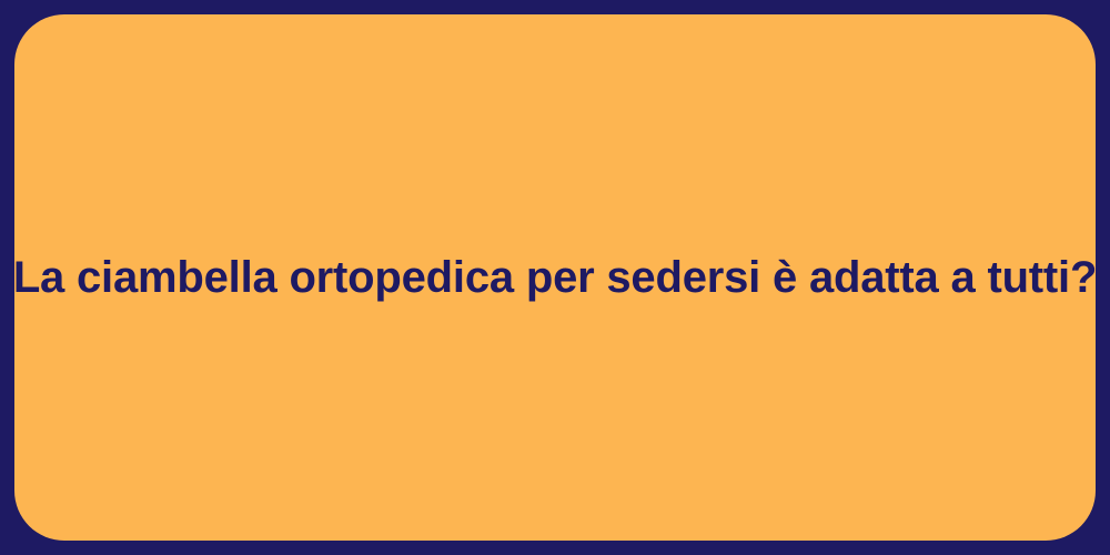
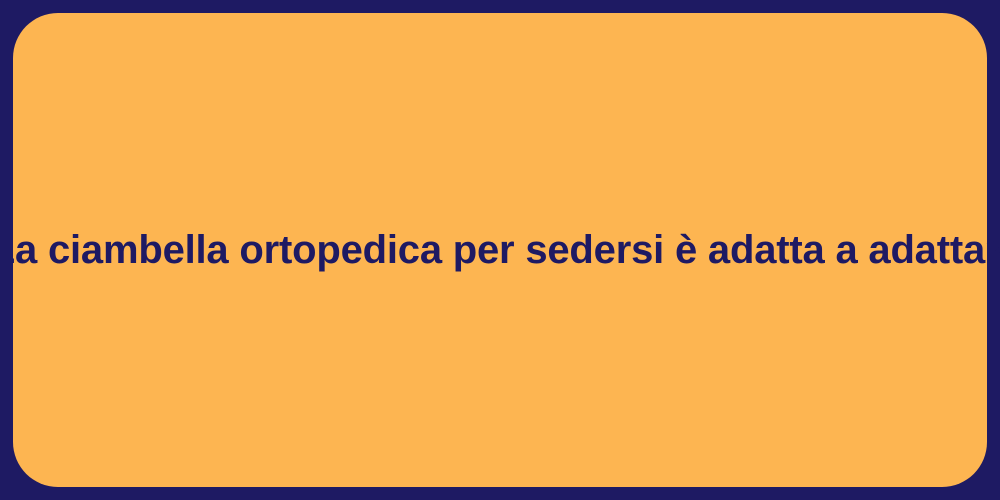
- La ciambella ortopedica per sedersi è adatta a tutti?
+ La ciambella ortopedica per sedersi è adatta a adatta?
